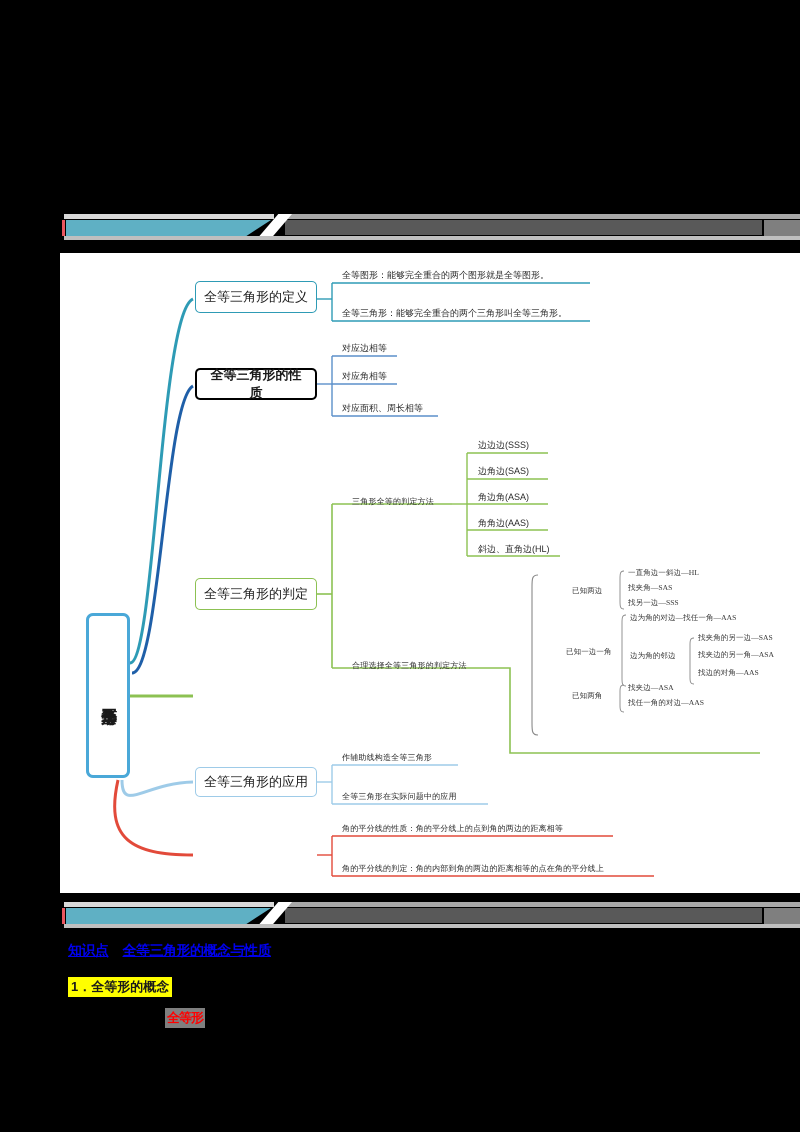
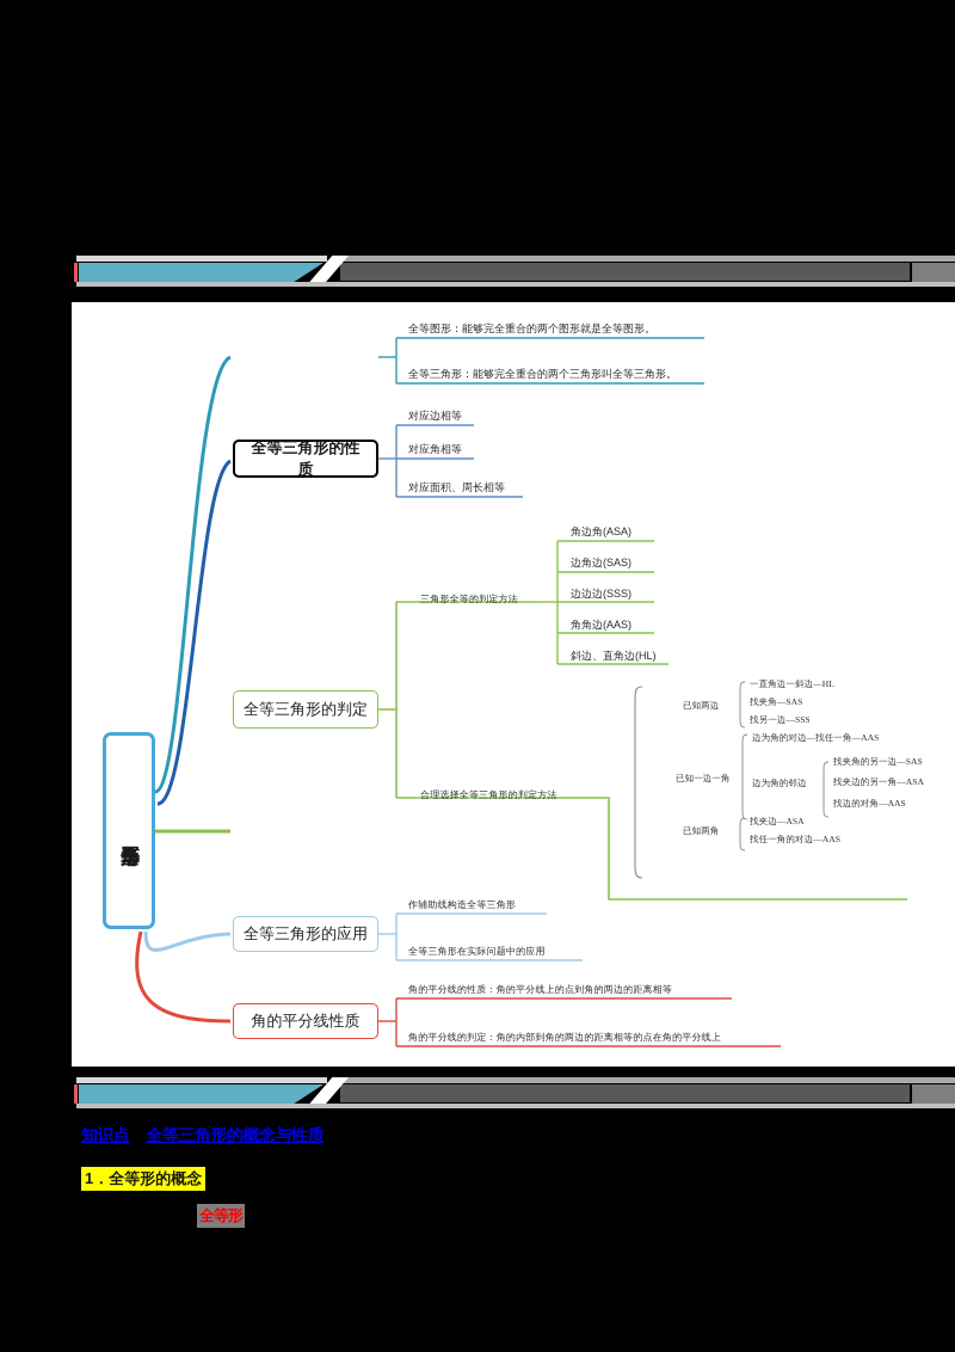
- 全等三角形的定义
  全等图形：能够完全重合的两个图形就是全等图形。
  全等三角形：能够完全重合的两个三角形叫全等三角形。
  全等三角形的性质
  对应边相等
  对应角相等
  对应面积、周长相等
  全等三角形的判定
  三角形全等的判定方法
  合理选择全等三角形的判定方法
- 边边边(SSS)
+ 角边角(ASA)
  边角边(SAS)
- 角边角(ASA)
+ 边边边(SSS)
  角角边(AAS)
  斜边、直角边(HL)
  已知两边
  一直角边一斜边—HL
  找夹角—SAS
  找另一边—SSS
  已知一边一角
  边为角的对边—找任一角—AAS
  边为角的邻边
  找夹角的另一边—SAS
  找夹边的另一角—ASA
  找边的对角—AAS
  已知两角
  找夹边—ASA
  找任一角的对边—AAS
  全等三角形的应用
  作辅助线构造全等三角形
  全等三角形在实际问题中的应用
+ 角的平分线性质
  角的平分线的性质：角的平分线上的点到角的两边的距离相等
  角的平分线的判定：角的内部到角的两边的距离相等的点在角的平分线上
  知识点 全等三角形的概念与性质
  1．全等形的概念
  全等形
